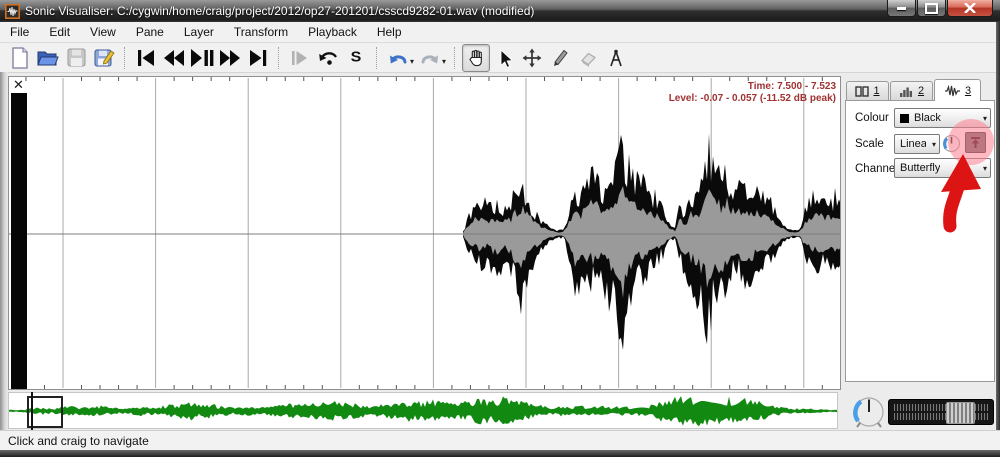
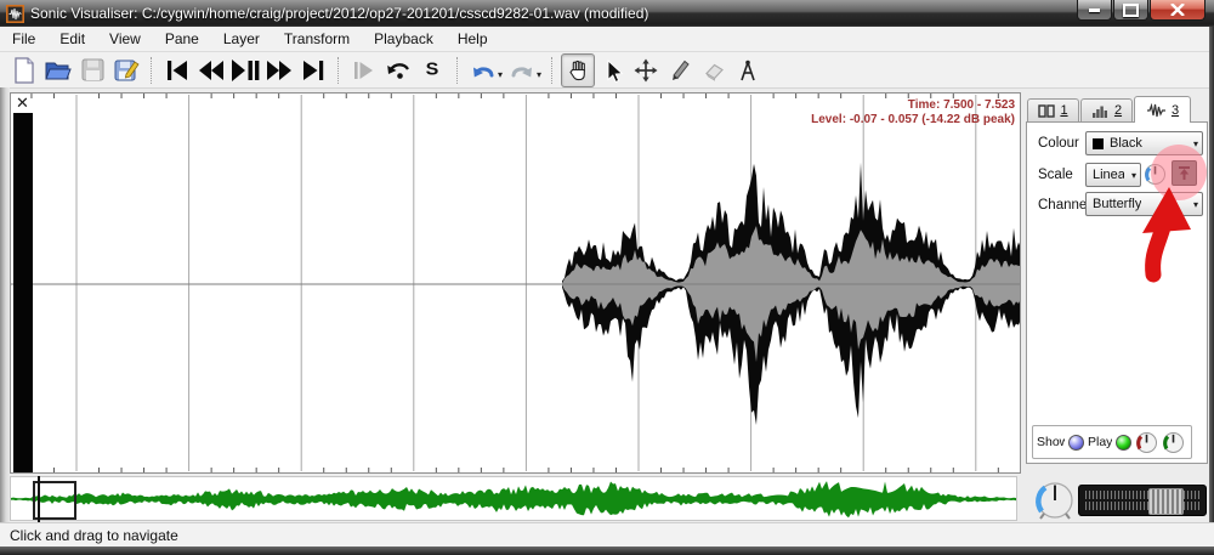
  Sonic Visualiser: C:/cygwin/home/craig/project/2012/op27-201201/csscd9282-01.wav (modified)
  File
  Edit
  View
  Pane
  Layer
  Transform
  Playback
  Help
  S
  ▾
  ▾
  ✕
  Time: 7.500 - 7.523
- Level: -0.07 - 0.057 (-11.52 dB peak)
+ Level: -0.07 - 0.057 (-14.22 dB peak)
  1
  2
  3
  Colour
  Black
  ▾
  Scale
  Linea
  ▾
  Channe
  Butterfly
  ▾
+ Show
+ Play
- Click and craig to navigate
+ Click and drag to navigate
